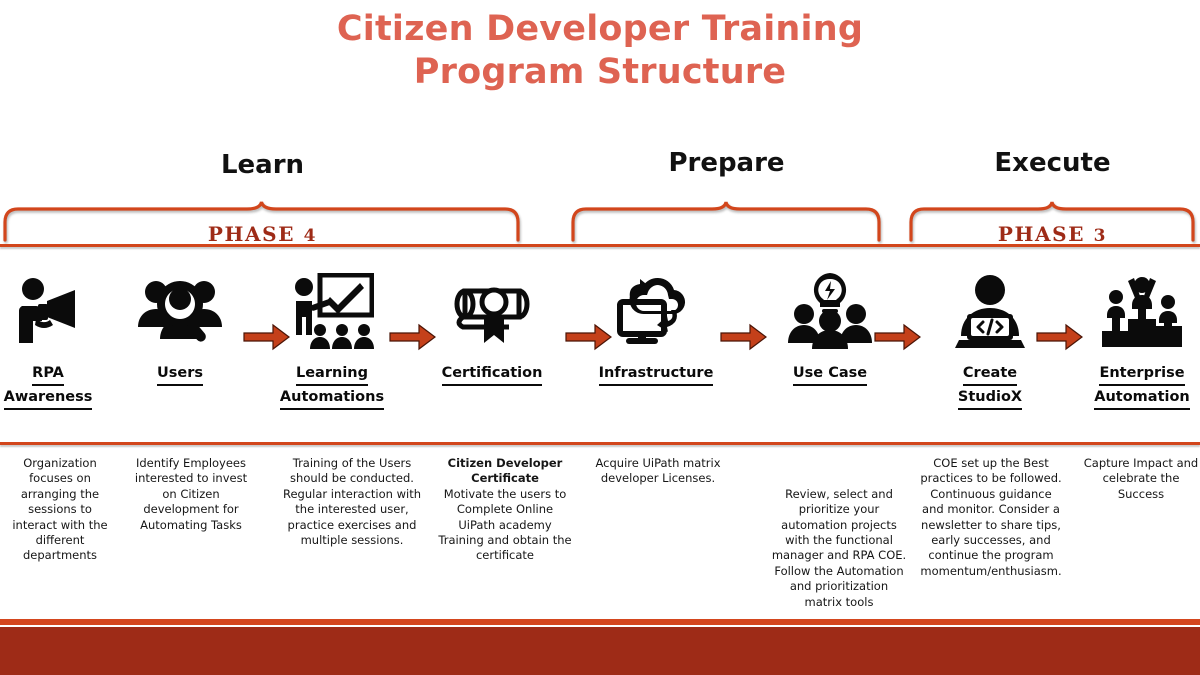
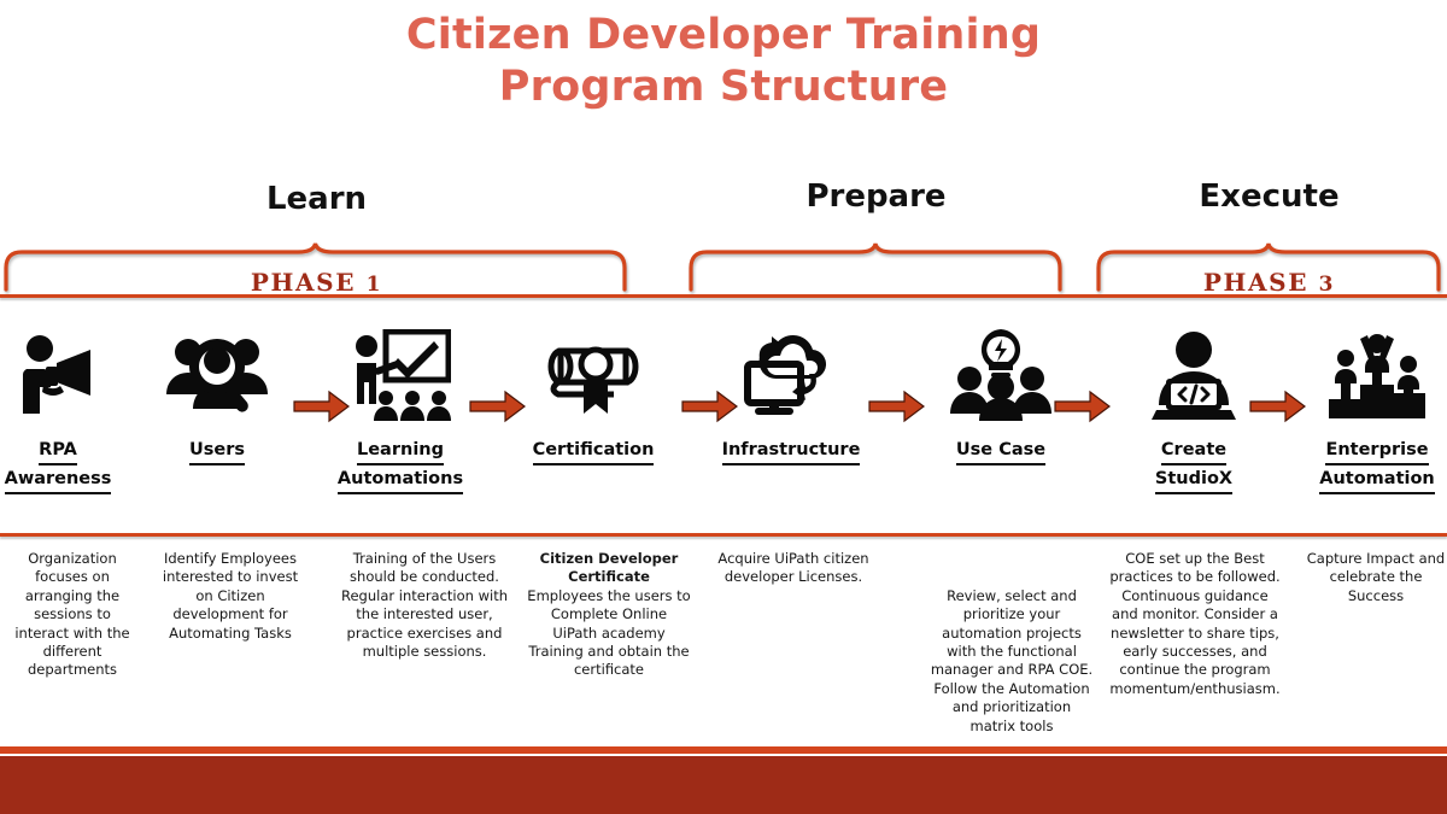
  Citizen Developer Training
  Program Structure
  Learn
  Prepare
  Execute
- PHASE 4
+ PHASE 1
  PHASE 3
  RPA
  Awareness
  Users
  Learning
  Automations
  Certification
  Infrastructure
  Use Case
  Create
  StudioX
  Enterprise
  Automation
  Organization focuses on arranging the sessions to interact with the different departments
  Identify Employees interested to invest on Citizen development for Automating Tasks
  Training of the Users should be conducted. Regular interaction with the interested user, practice exercises and multiple sessions.
  Citizen Developer Certificate
- Motivate the users to Complete Online UiPath academy Training and obtain the certificate
+ Employees the users to Complete Online UiPath academy Training and obtain the certificate
- Acquire UiPath matrix developer Licenses.
+ Acquire UiPath citizen developer Licenses.
  Review, select and prioritize your automation projects with the functional manager and RPA COE.
  Follow the Automation and prioritization matrix tools
  COE set up the Best practices to be followed. Continuous guidance and monitor. Consider a newsletter to share tips, early successes, and continue the program momentum/enthusiasm.
  Capture Impact and celebrate the Success
